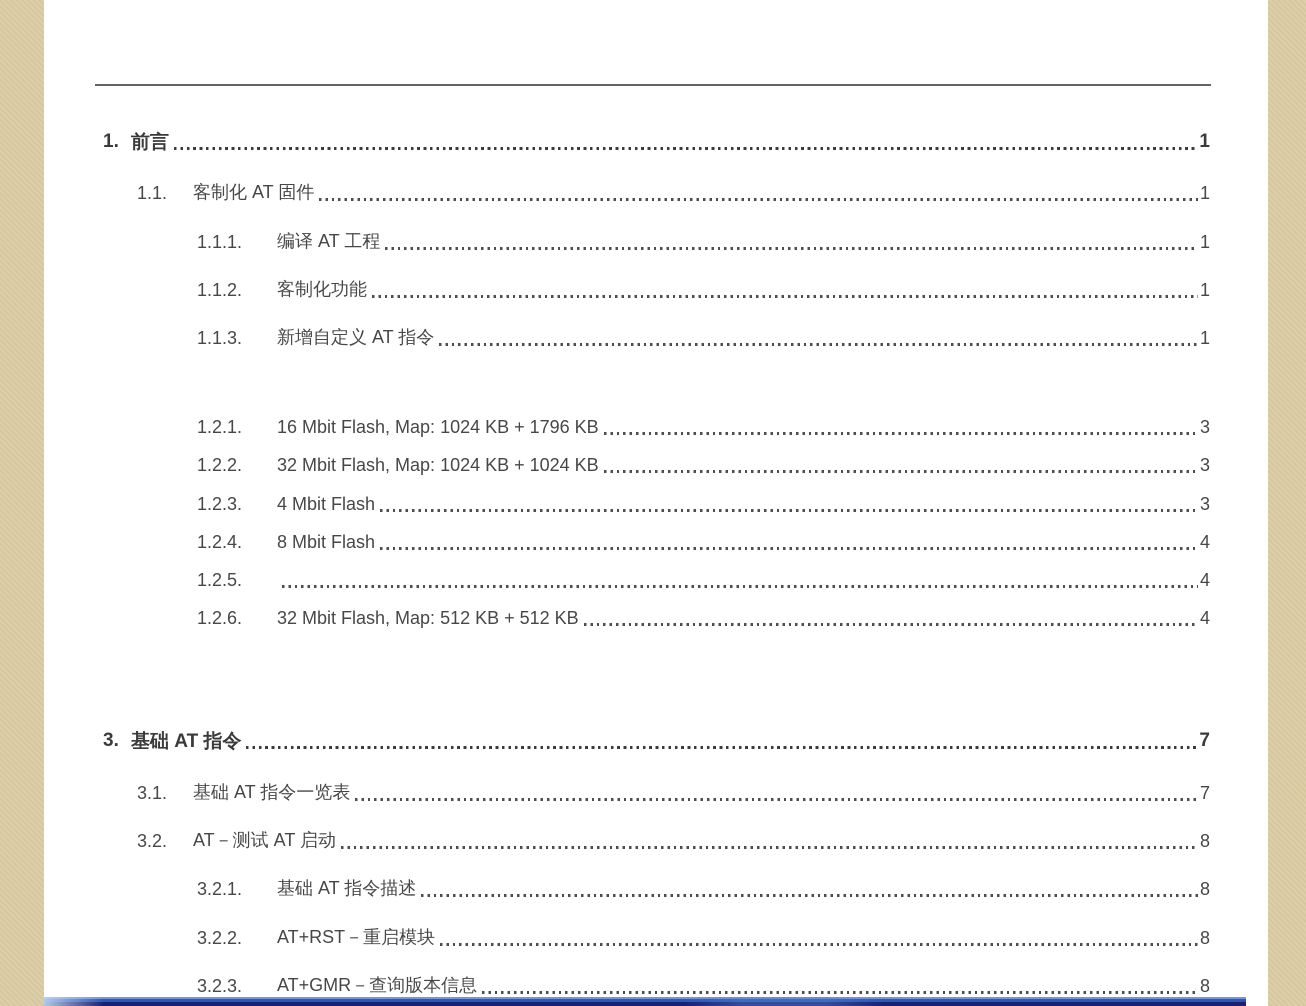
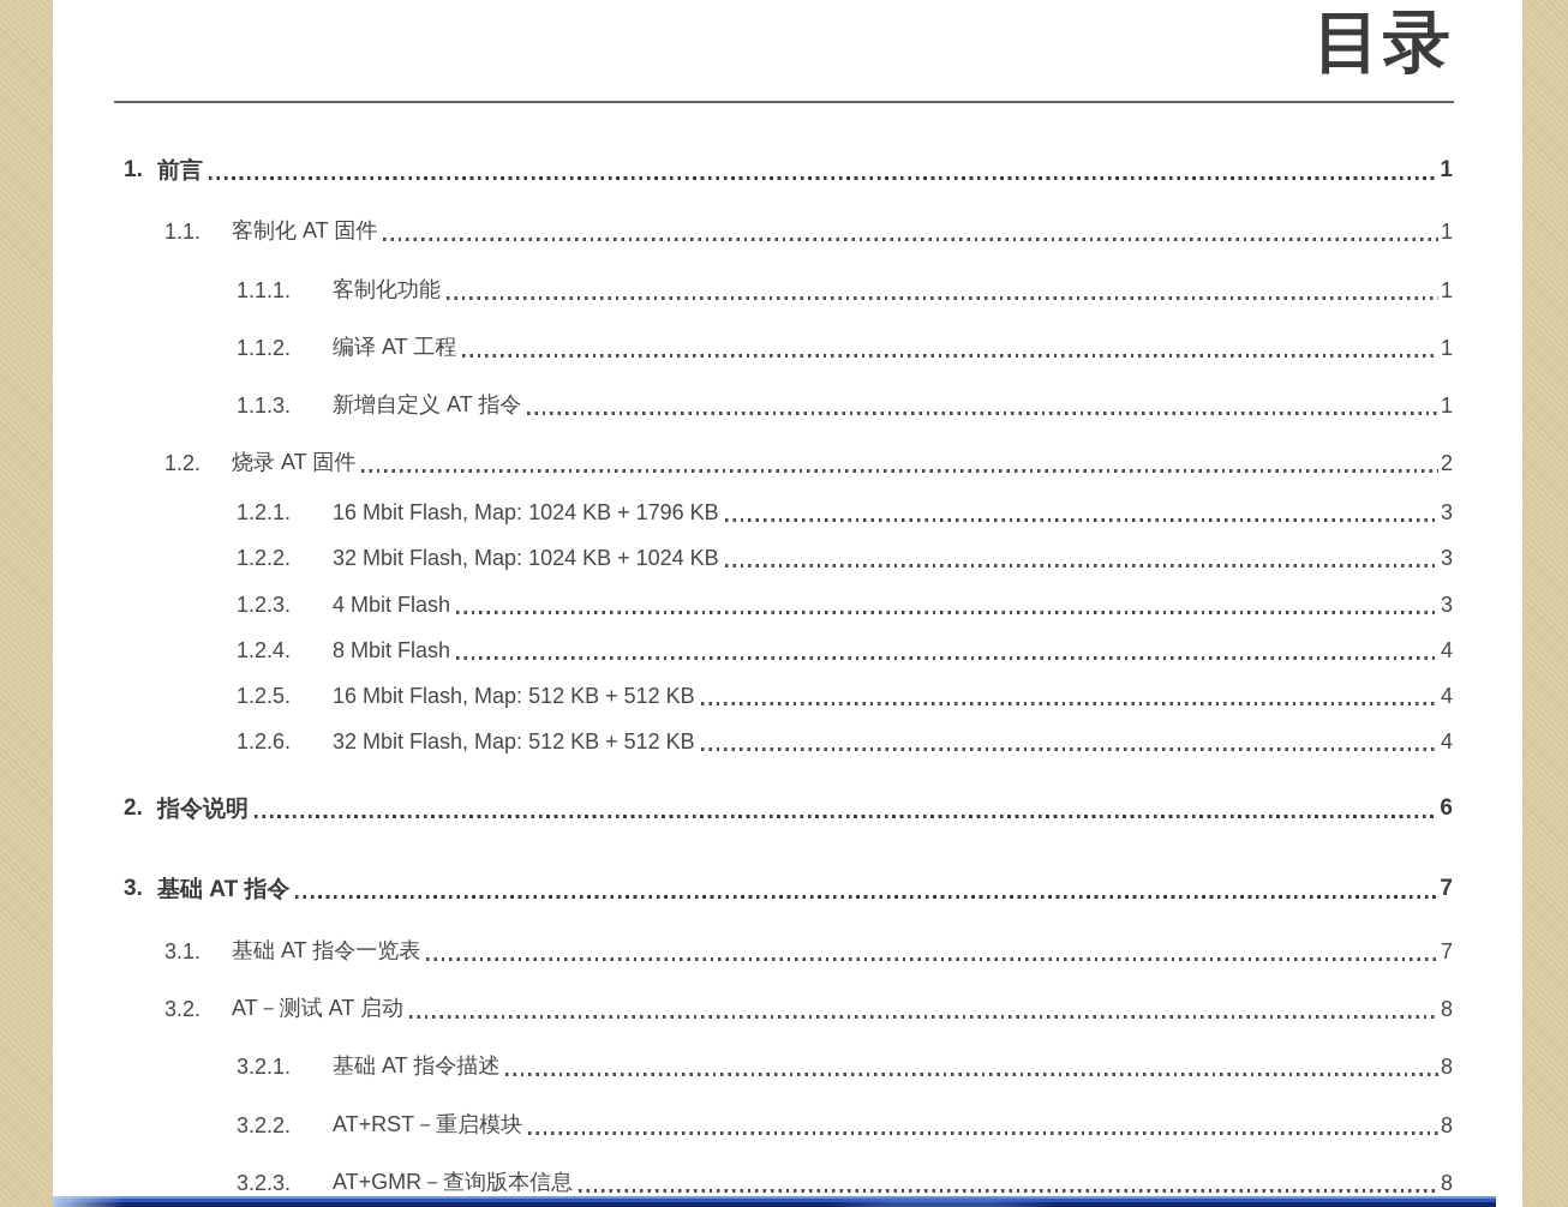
+ 目录
  1.
  前言
  1
  1.1.
  客制化 AT 固件
  1
  1.1.1.
- 编译 AT 工程
+ 客制化功能
  1
  1.1.2.
- 客制化功能
+ 编译 AT 工程
  1
  1.1.3.
  新增自定义 AT 指令
  1
+ 1.2.
+ 烧录 AT 固件
+ 2
  1.2.1.
  16 Mbit Flash, Map: 1024 KB + 1796 KB
  3
  1.2.2.
  32 Mbit Flash, Map: 1024 KB + 1024 KB
  3
  1.2.3.
  4 Mbit Flash
  3
  1.2.4.
  8 Mbit Flash
  4
  1.2.5.
+ 16 Mbit Flash, Map: 512 KB + 512 KB
  4
  1.2.6.
  32 Mbit Flash, Map: 512 KB + 512 KB
  4
+ 2.
+ 指令说明
+ 6
  3.
  基础 AT 指令
  7
  3.1.
  基础 AT 指令一览表
  7
  3.2.
  AT－测试 AT 启动
  8
  3.2.1.
  基础 AT 指令描述
  8
  3.2.2.
  AT+RST－重启模块
  8
  3.2.3.
  AT+GMR－查询版本信息
  8
